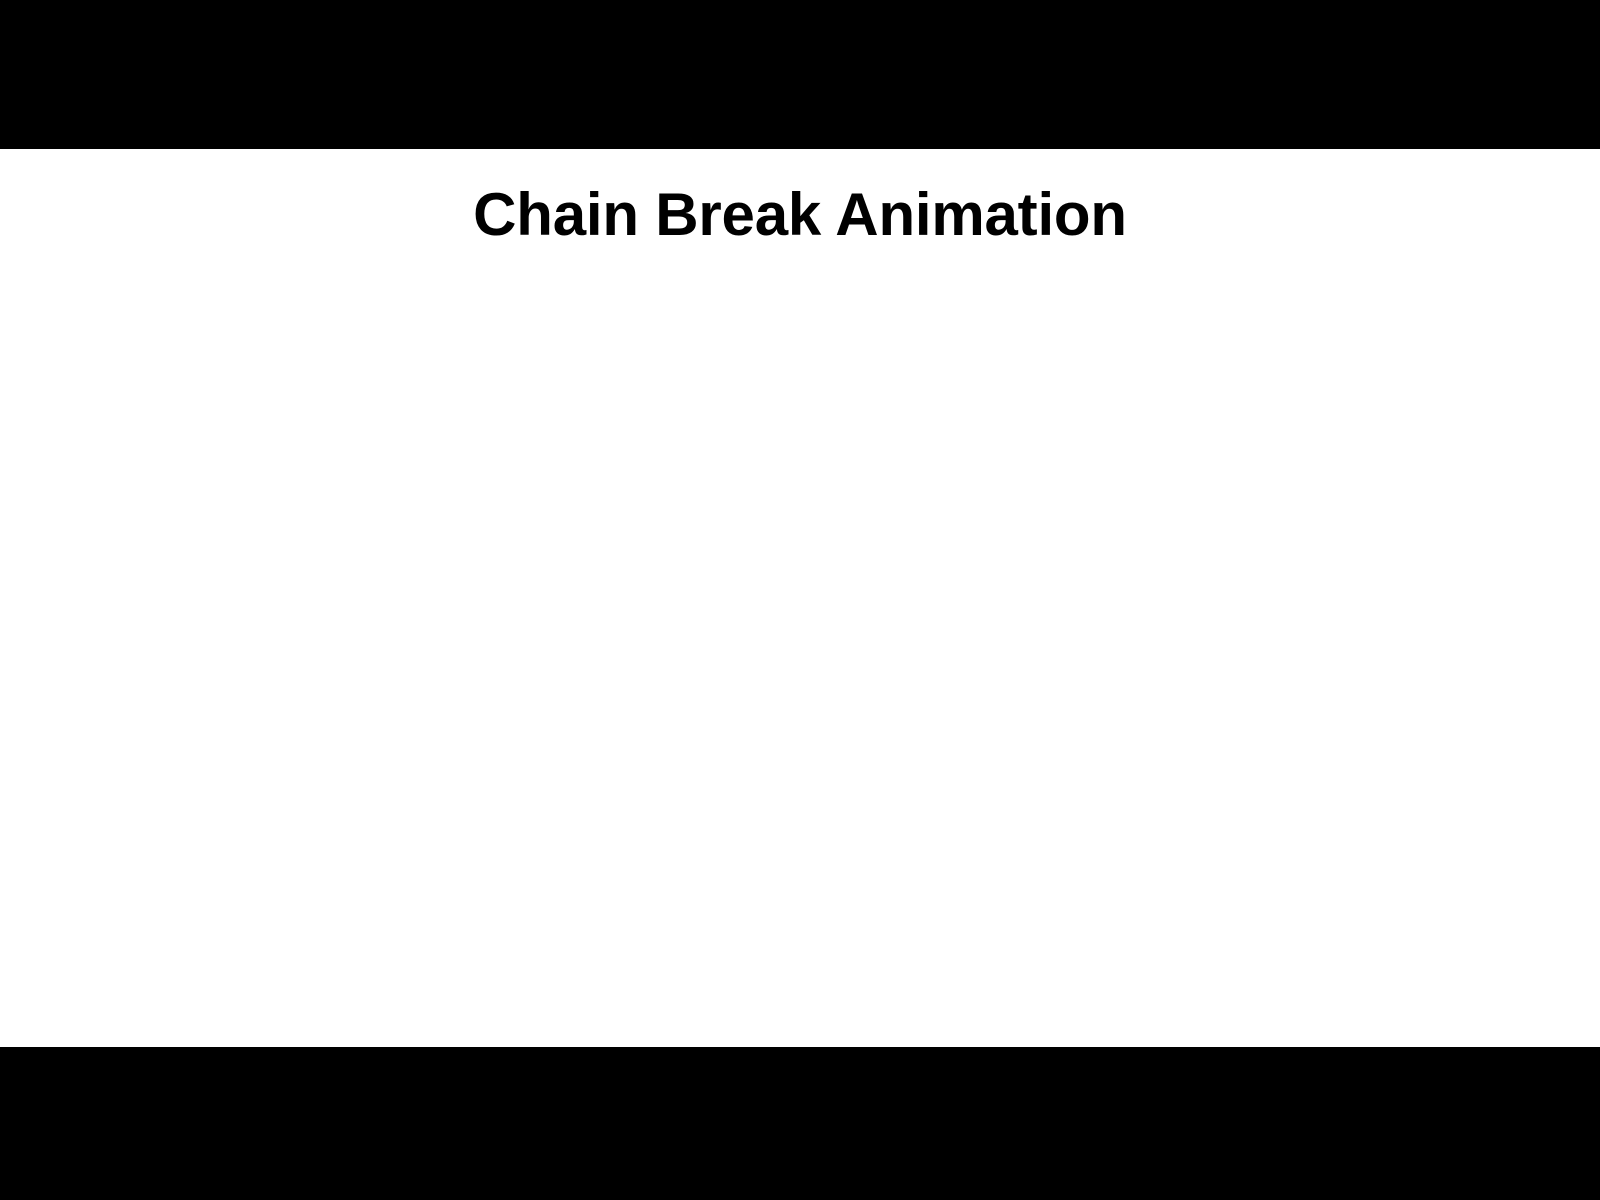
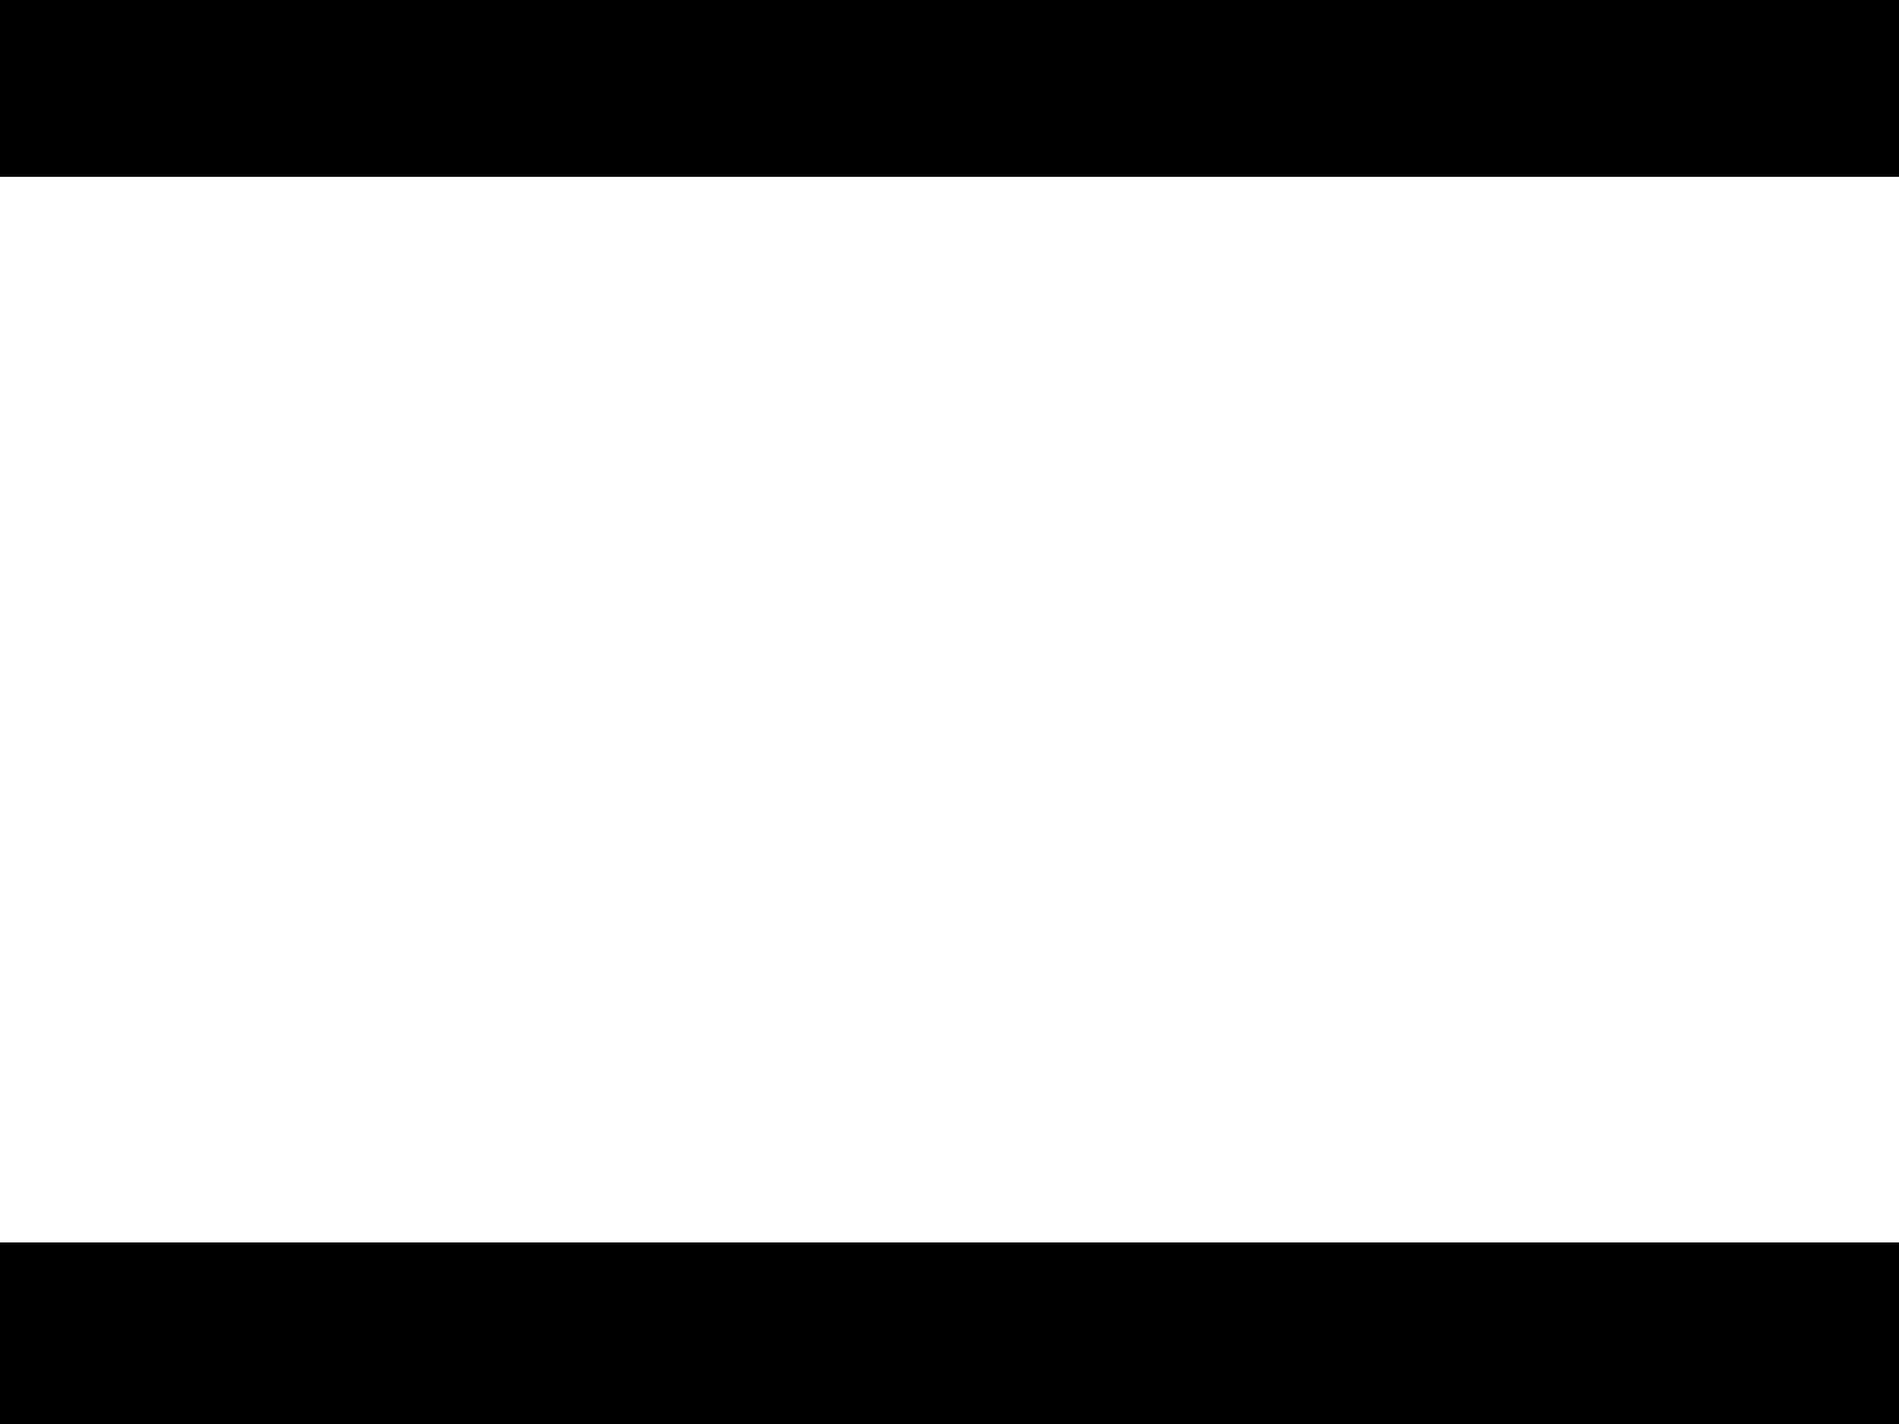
- Chain Break Animation
